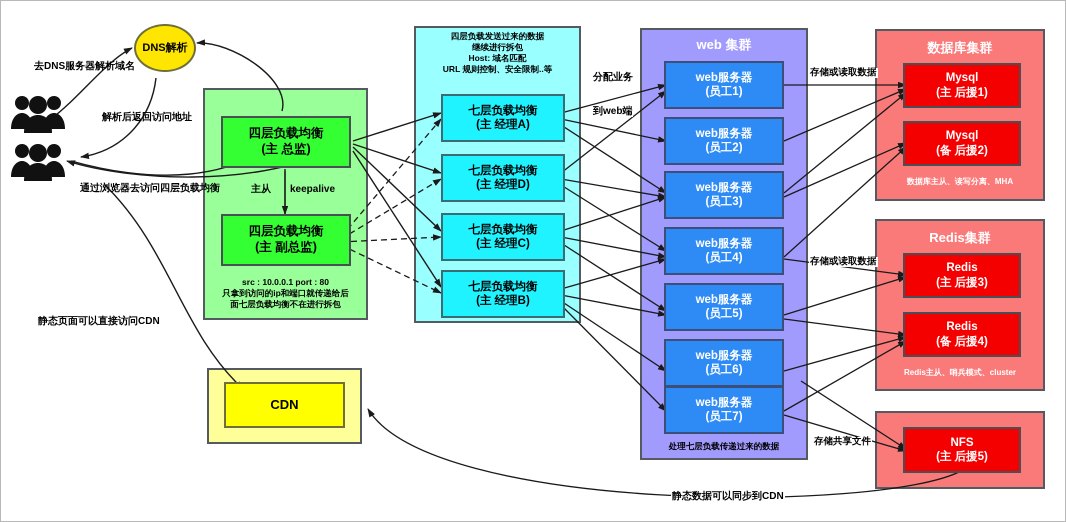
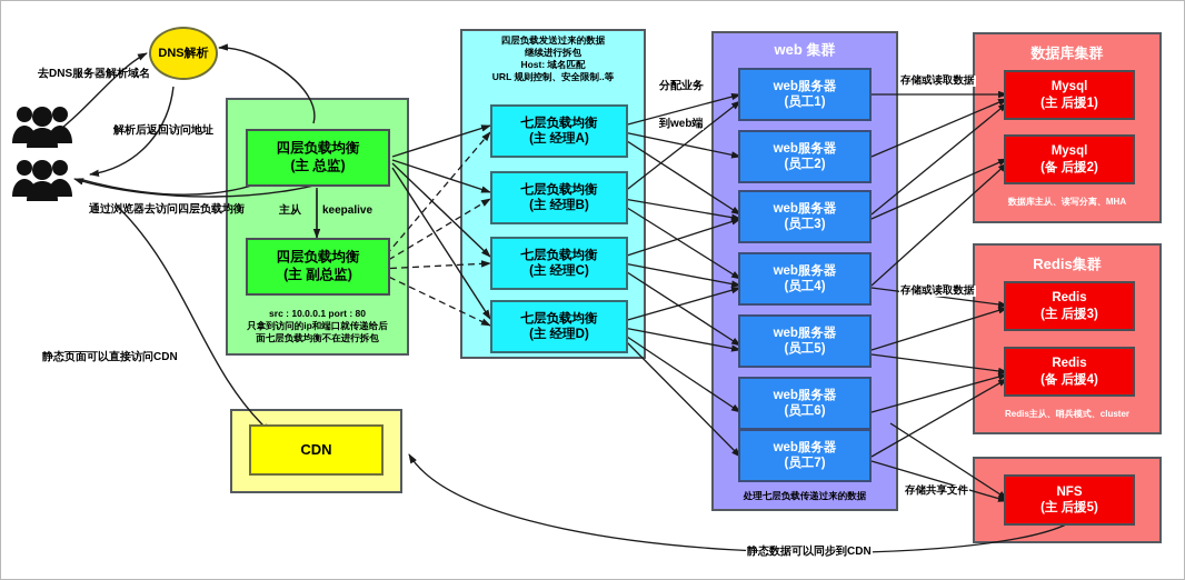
  DNS解析
  去DNS服务器解析域名
  解析后返回访问地址
  通过浏览器去访问四层负载均衡
  静态页面可以直接访问CDN
  主从
  keepalive
  分配业务
  到web端
  存储或读取数据
  存储或读取数据
  存储共享文件
  静态数据可以同步到CDN
  四层负载均衡
  (主 总监)
  四层负载均衡
  (主 副总监)
  src : 10.0.0.1 port : 80
  只拿到访问的ip和端口就传递给后
  面七层负载均衡不在进行拆包
  四层负载发送过来的数据
  继续进行拆包
  Host: 域名匹配
  URL 规则控制、安全限制..等
  七层负载均衡
  (主 经理A)
  七层负载均衡
- (主 经理D)
+ (主 经理B)
  七层负载均衡
  (主 经理C)
  七层负载均衡
- (主 经理B)
+ (主 经理D)
  web 集群
  web服务器
  (员工1)
  web服务器
  (员工2)
  web服务器
  (员工3)
  web服务器
  (员工4)
  web服务器
  (员工5)
  web服务器
  (员工6)
  web服务器
  (员工7)
  处理七层负载传递过来的数据
  数据库集群
  Mysql
  (主 后援1)
  Mysql
  (备 后援2)
  数据库主从、读写分离、MHA
  Redis集群
  Redis
  (主 后援3)
  Redis
  (备 后援4)
  Redis主从、哨兵模式、cluster
  NFS
  (主 后援5)
  CDN
